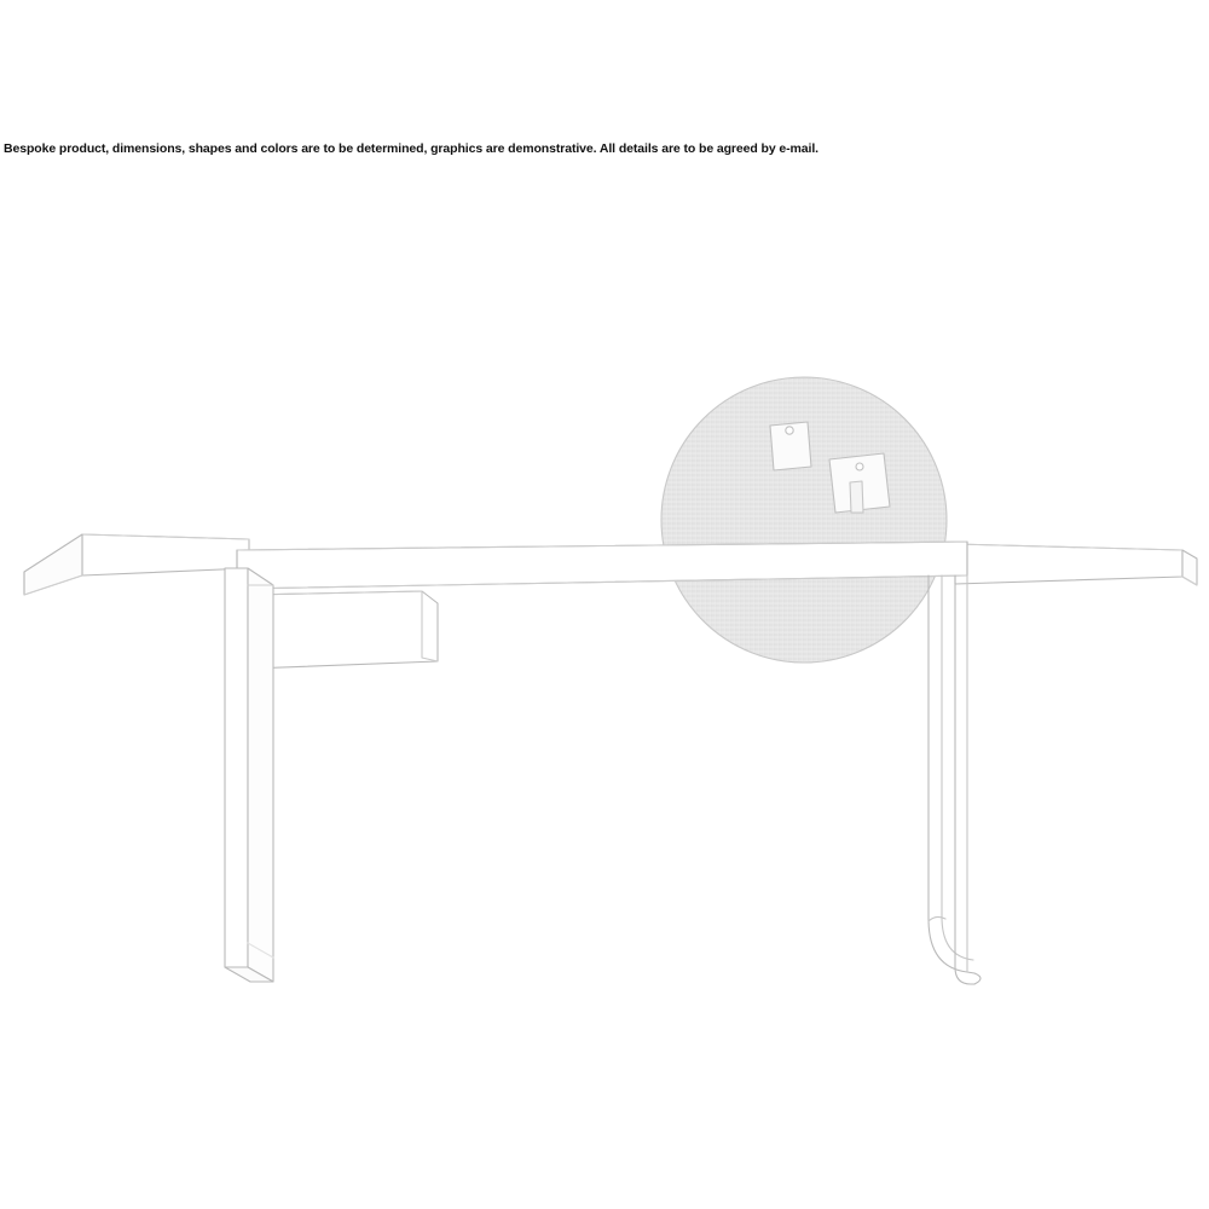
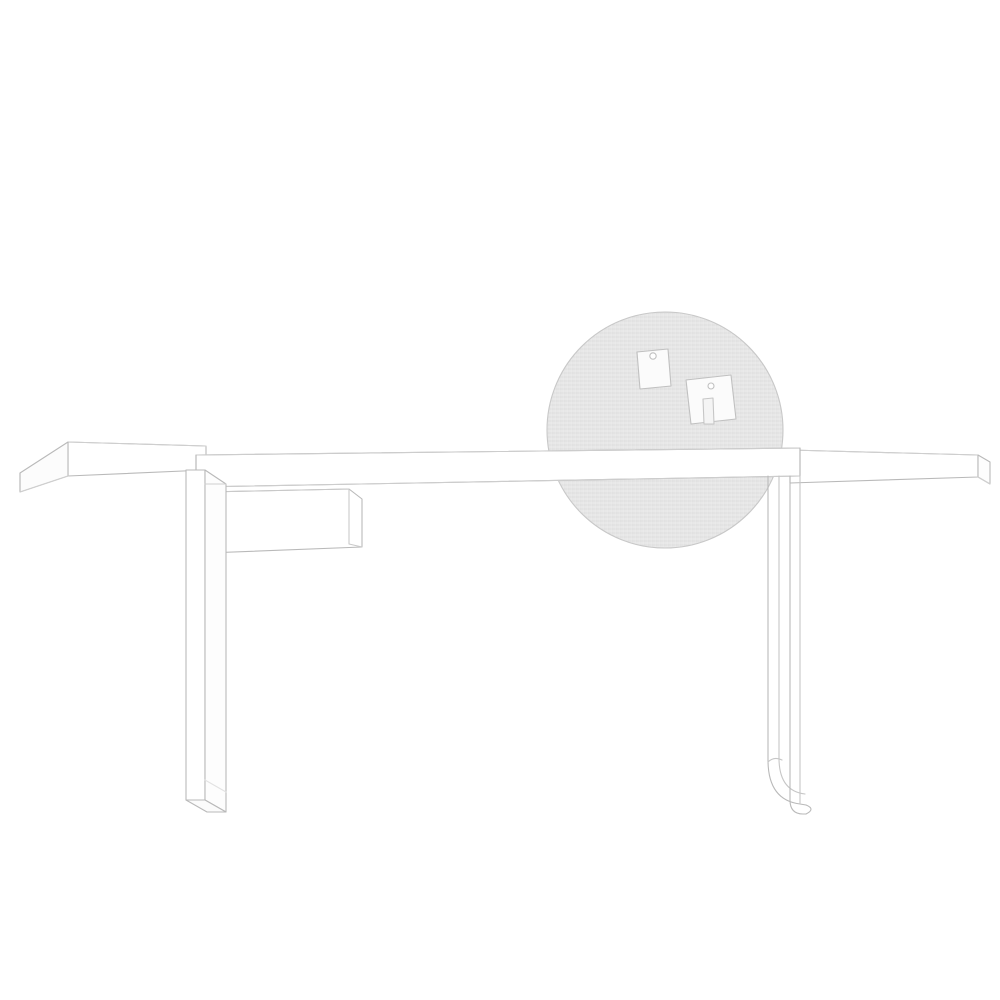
- Bespoke product, dimensions, shapes and colors are to be determined, graphics are demonstrative. All details are to be agreed by e-mail.
